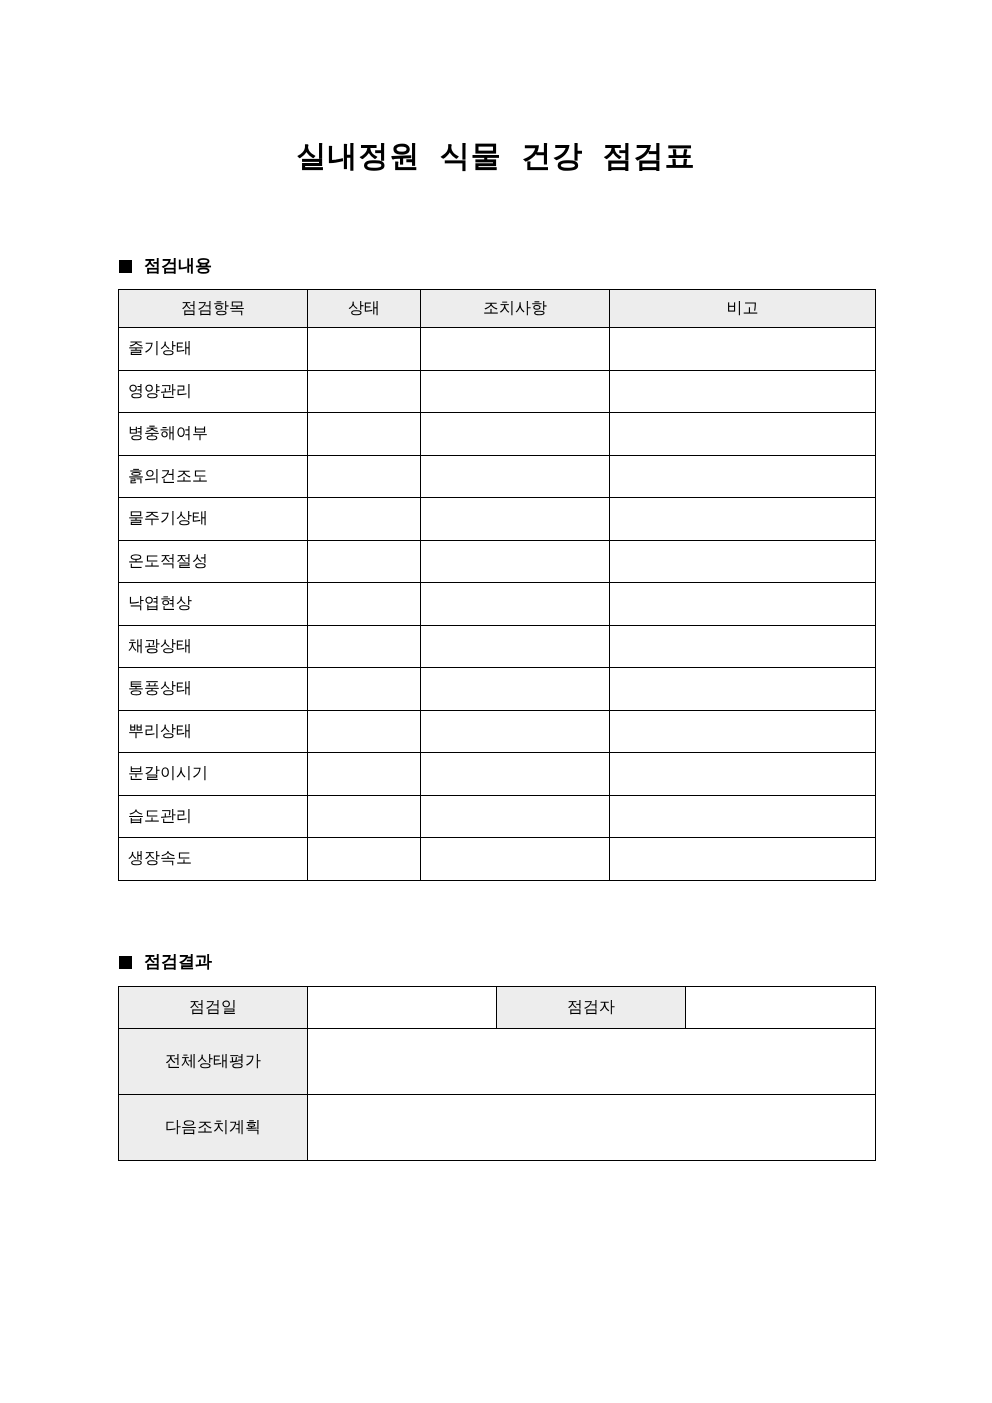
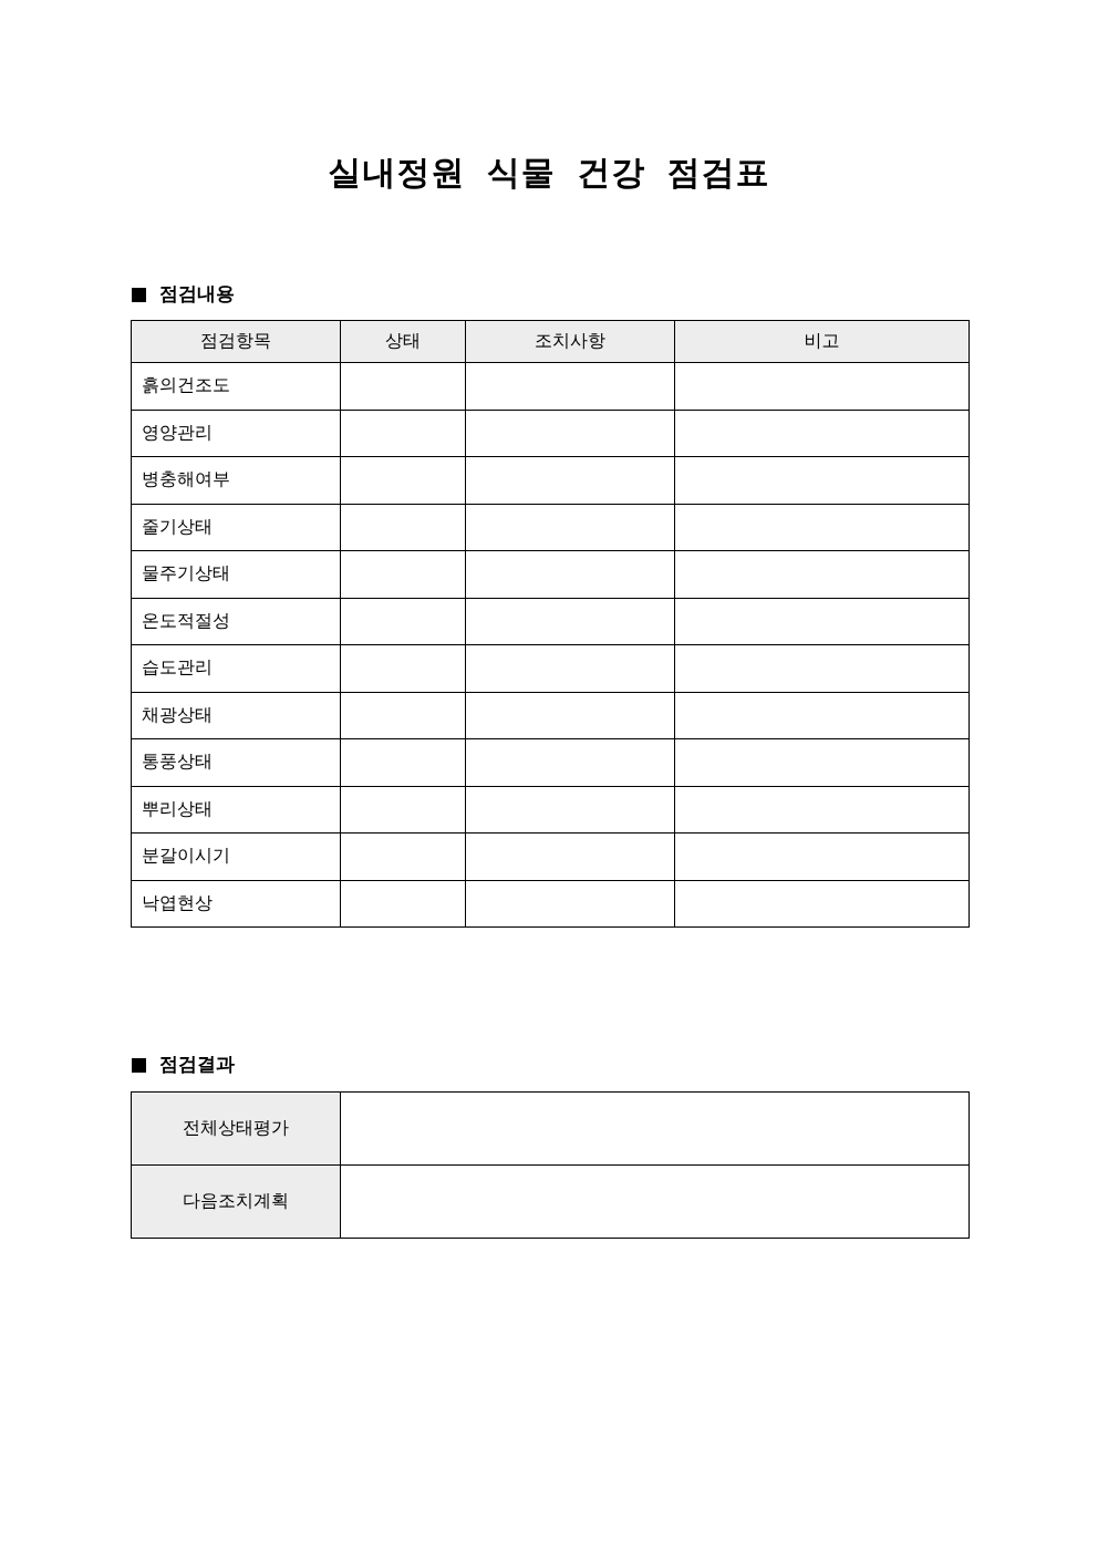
  실내정원 식물 건강 점검표
  점검내용
  점검항목	상태	조치사항	비고
- 줄기상태
+ 흙의건조도
  영양관리
  병충해여부
- 흙의건조도
+ 줄기상태
  물주기상태
  온도적절성
- 낙엽현상
+ 습도관리
  채광상태
  통풍상태
  뿌리상태
  분갈이시기
- 습도관리
+ 낙엽현상
- 생장속도
  점검결과
- 점검일		점검자
  전체상태평가
  다음조치계획
